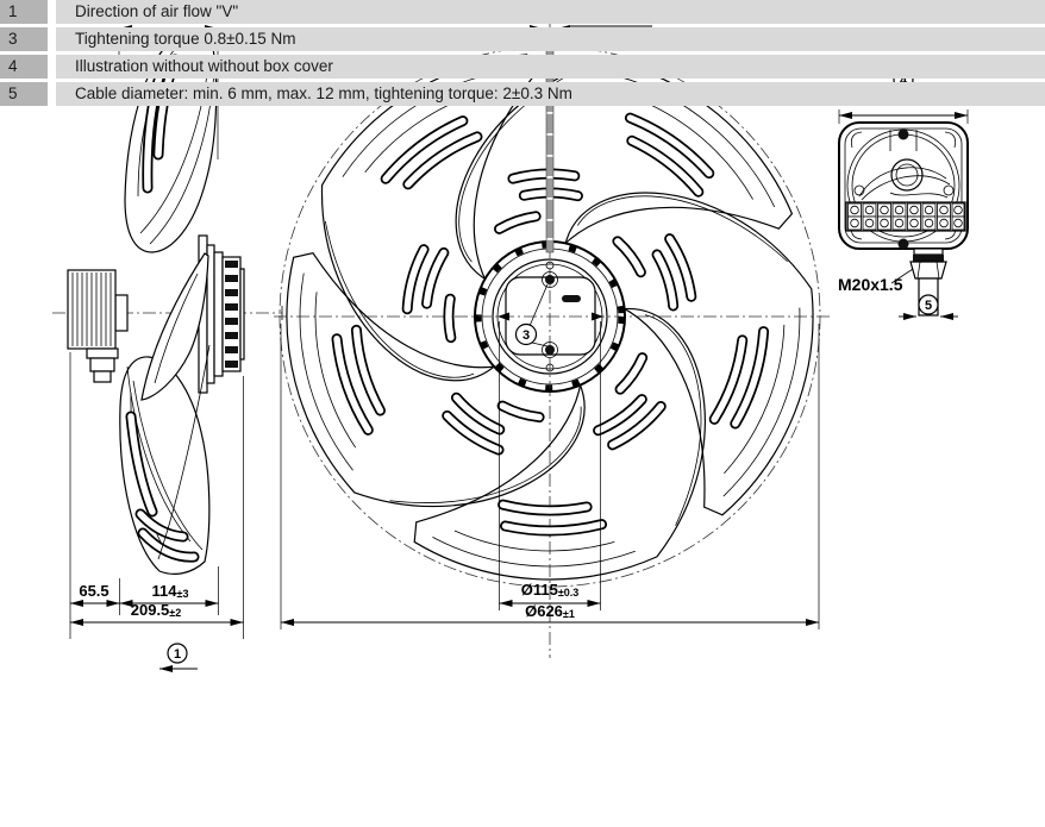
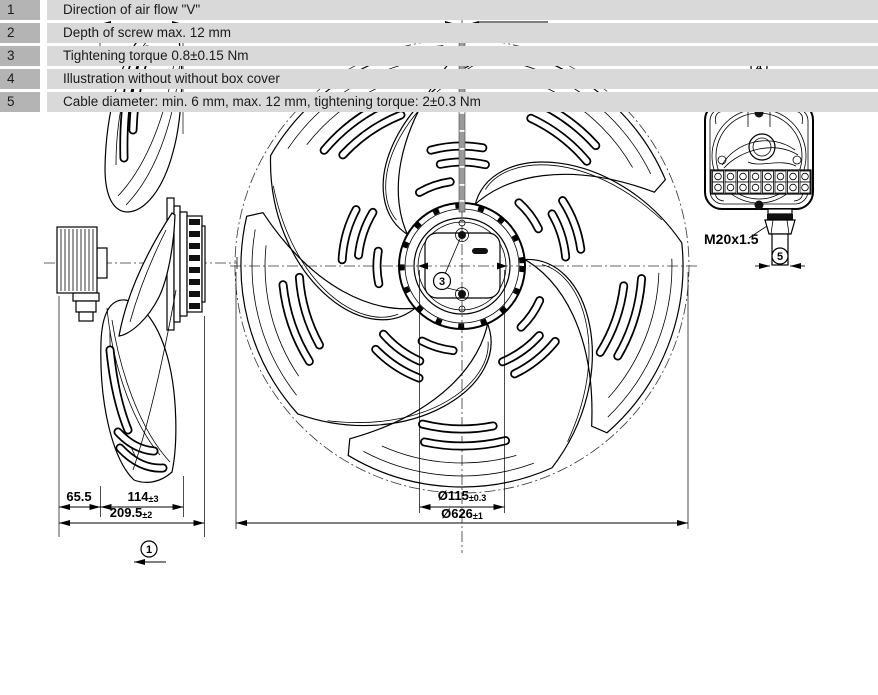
  65.5
  114±3
  209.5±2
  1
  3
  Ø115±0.3
  Ø626±1
  4
  M20x1.5
  5
  1
  Direction of air flow "V"
+ 2
+ Depth of screw max. 12 mm
  3
  Tightening torque 0.8±0.15 Nm
  4
  Illustration without without box cover
  5
  Cable diameter: min. 6 mm, max. 12 mm, tightening torque: 2±0.3 Nm
